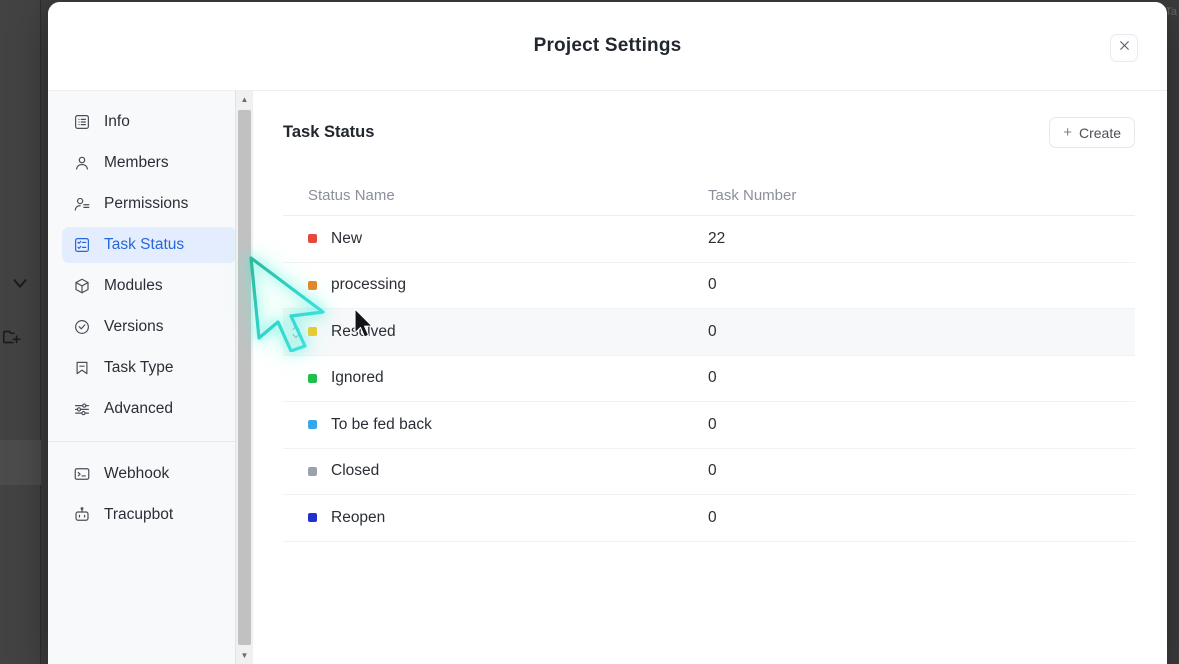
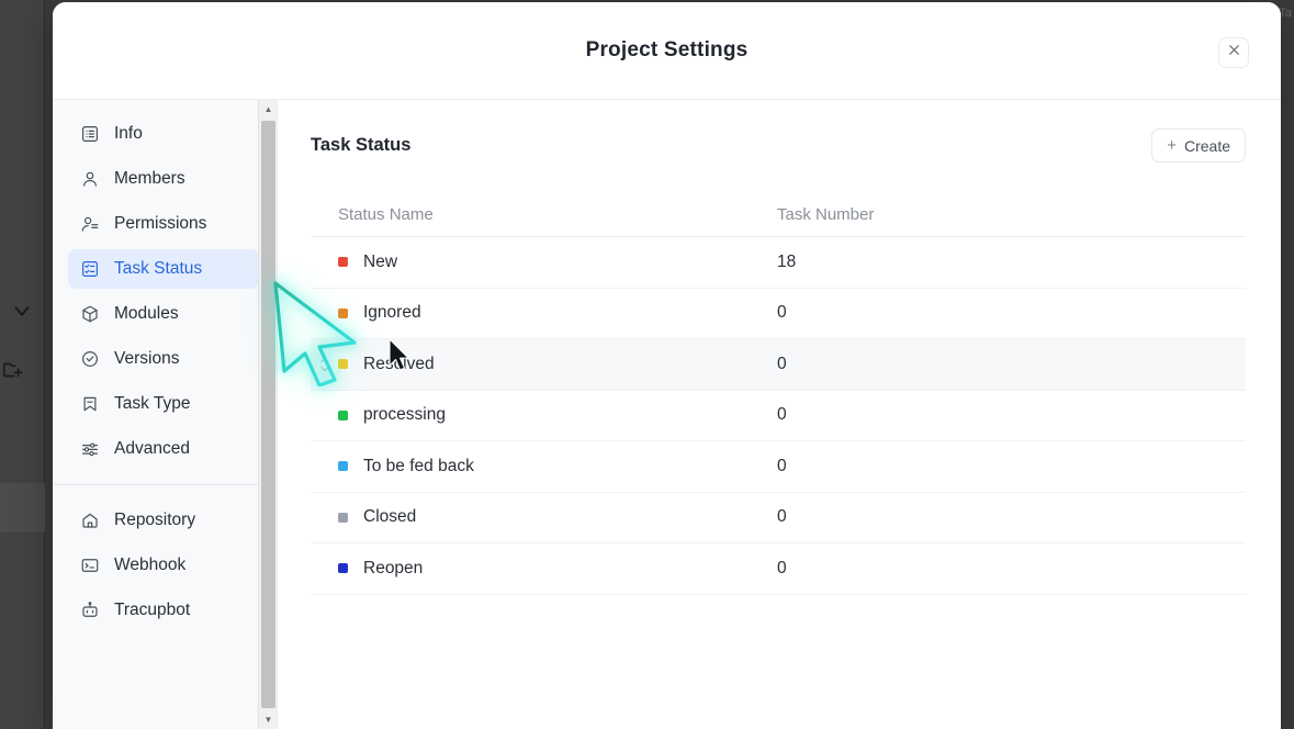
  Ta
  Project Settings
  Info
  Members
  Permissions
  Task Status
  Modules
  Versions
  Task Type
  Advanced
+ Repository
  Webhook
  Tracupbot
  ▲
  ▼
  Task Status
  +
  Create
  Status Name
  Task Number
  New
- 22
+ 18
- processing
+ Ignored
  0
  Relved
  0
- Ignored
+ processing
  0
  To be fed back
  0
  Closed
  0
  Reopen
  0
